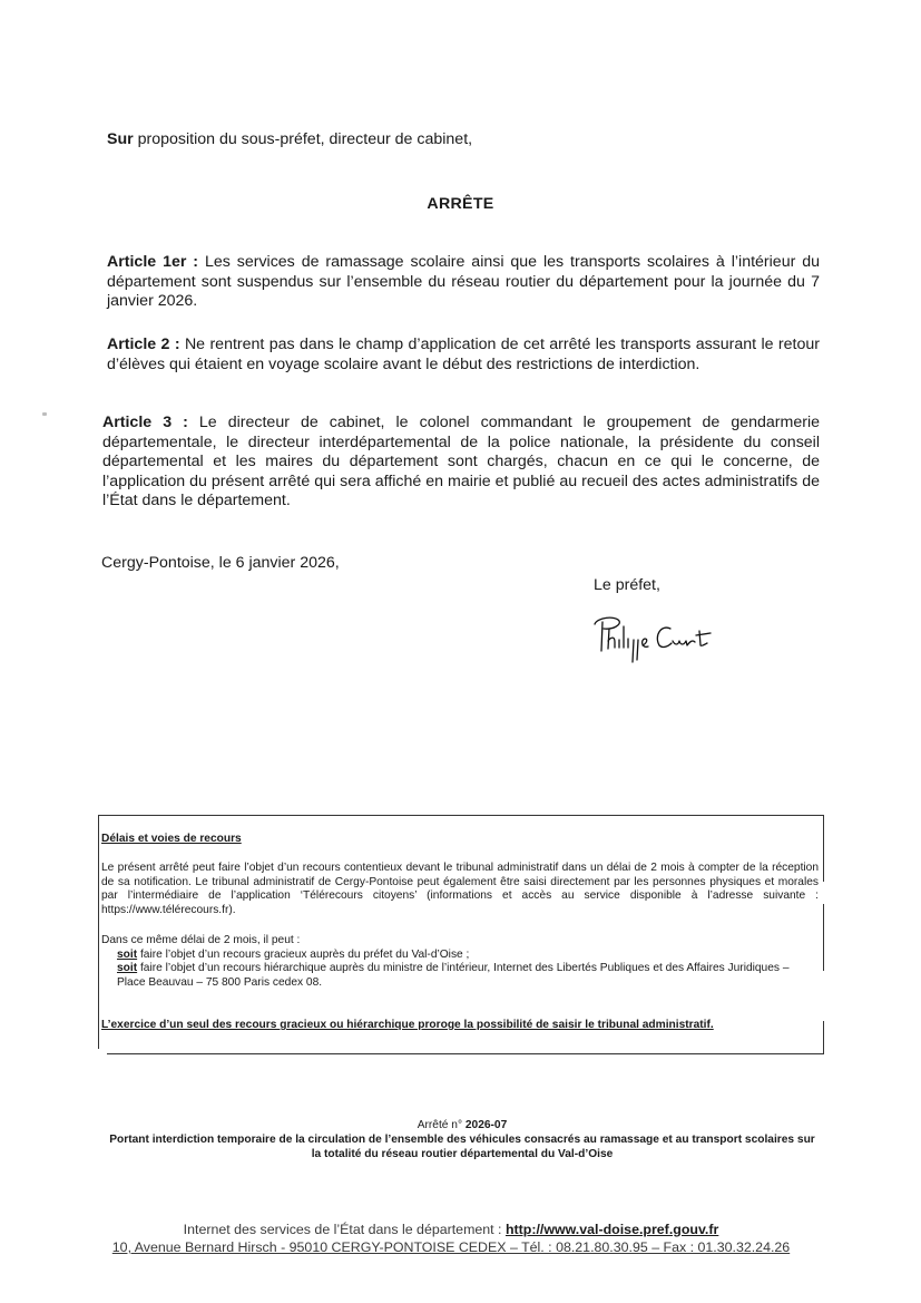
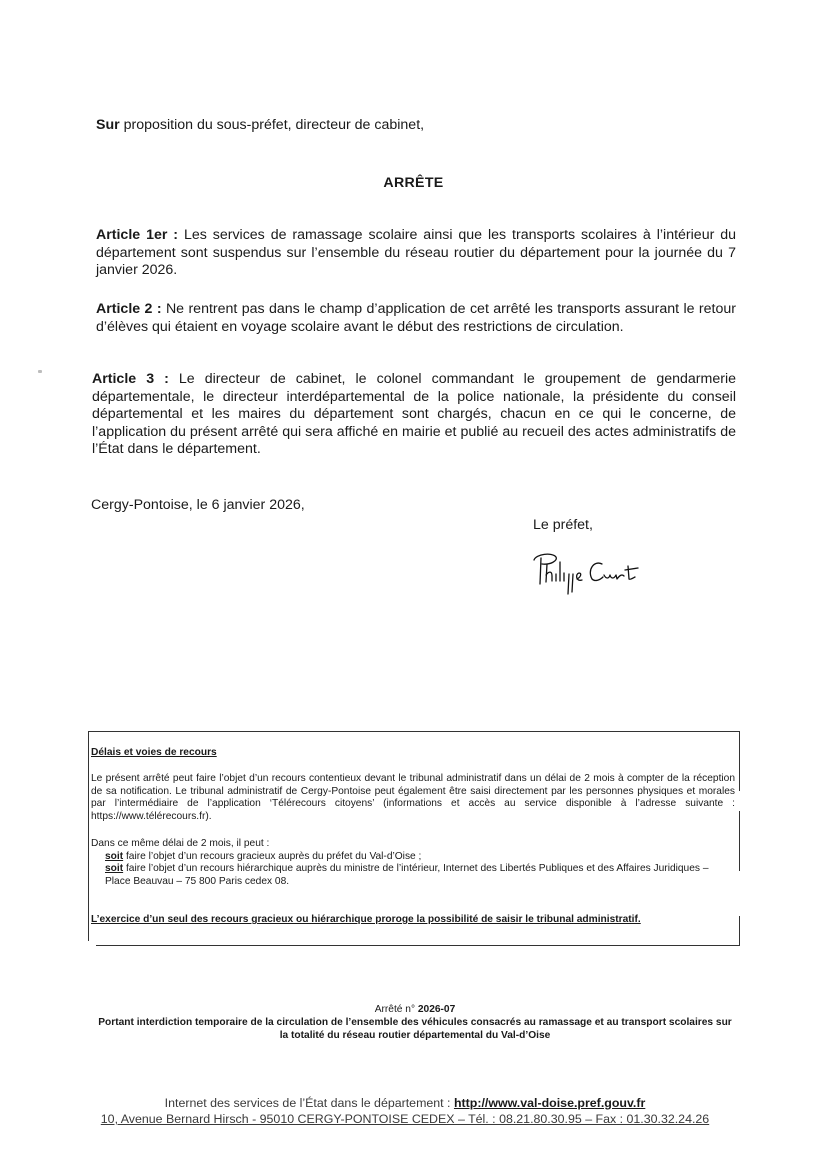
  Sur proposition du sous-préfet, directeur de cabinet,
  ARRÊTE
  Article 1er : Les services de ramassage scolaire ainsi que les transports scolaires à l’intérieur du département sont suspendus sur l’ensemble du réseau routier du département pour la journée du 7 janvier 2026.
- Article 2 : Ne rentrent pas dans le champ d’application de cet arrêté les transports assurant le retour d’élèves qui étaient en voyage scolaire avant le début des restrictions de interdiction.
+ Article 2 : Ne rentrent pas dans le champ d’application de cet arrêté les transports assurant le retour d’élèves qui étaient en voyage scolaire avant le début des restrictions de circulation.
  Article 3 : Le directeur de cabinet, le colonel commandant le groupement de gendarmerie départementale, le directeur interdépartemental de la police nationale, la présidente du conseil départemental et les maires du département sont chargés, chacun en ce qui le concerne, de l’application du présent arrêté qui sera affiché en mairie et publié au recueil des actes administratifs de l’État dans le département.
  Cergy-Pontoise, le 6 janvier 2026,
  Le préfet,
  Délais et voies de recours
  Le présent arrêté peut faire l’objet d’un recours contentieux devant le tribunal administratif dans un délai de 2 mois à compter de la réception de sa notification. Le tribunal administratif de Cergy-Pontoise peut également être saisi directement par les personnes physiques et morales par l’intermédiaire de l’application ‘Télérecours citoyens’ (informations et accès au service disponible à l’adresse suivante : https://www.télérecours.fr).
  Dans ce même délai de 2 mois, il peut :
  soit faire l’objet d’un recours gracieux auprès du préfet du Val-d’Oise ;
  soit faire l’objet d’un recours hiérarchique auprès du ministre de l’intérieur, Internet des Libertés Publiques et des Affaires Juridiques –
  Place Beauvau – 75 800 Paris cedex 08.
  L’exercice d’un seul des recours gracieux ou hiérarchique proroge la possibilité de saisir le tribunal administratif.
  Arrêté n° 2026-07
  Portant interdiction temporaire de la circulation de l’ensemble des véhicules consacrés au ramassage et au transport scolaires sur la totalité du réseau routier départemental du Val-d’Oise
  Internet des services de l’État dans le département : http://www.val-doise.pref.gouv.fr
  10, Avenue Bernard Hirsch - 95010 CERGY-PONTOISE CEDEX – Tél. : 08.21.80.30.95 – Fax : 01.30.32.24.26
